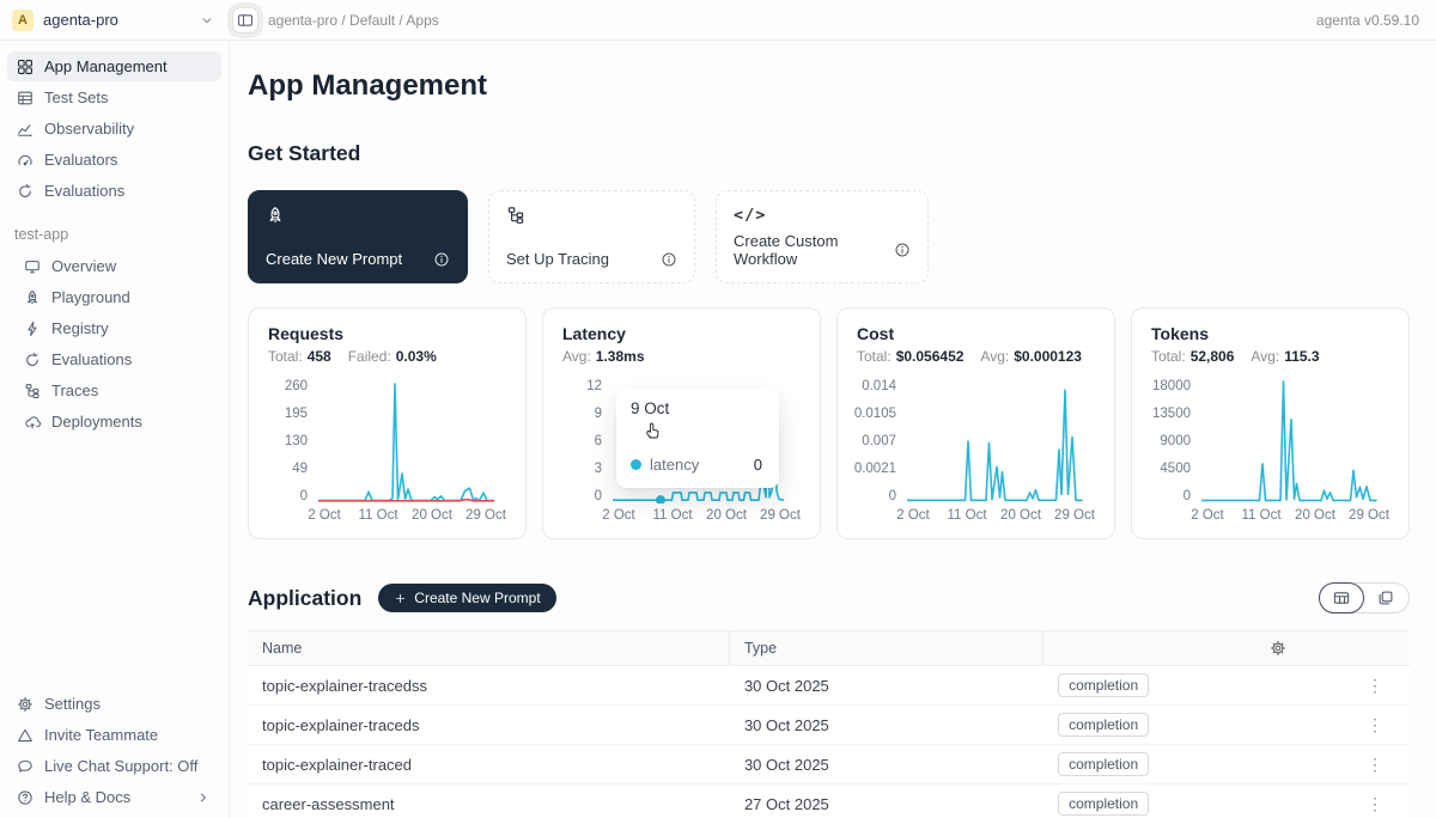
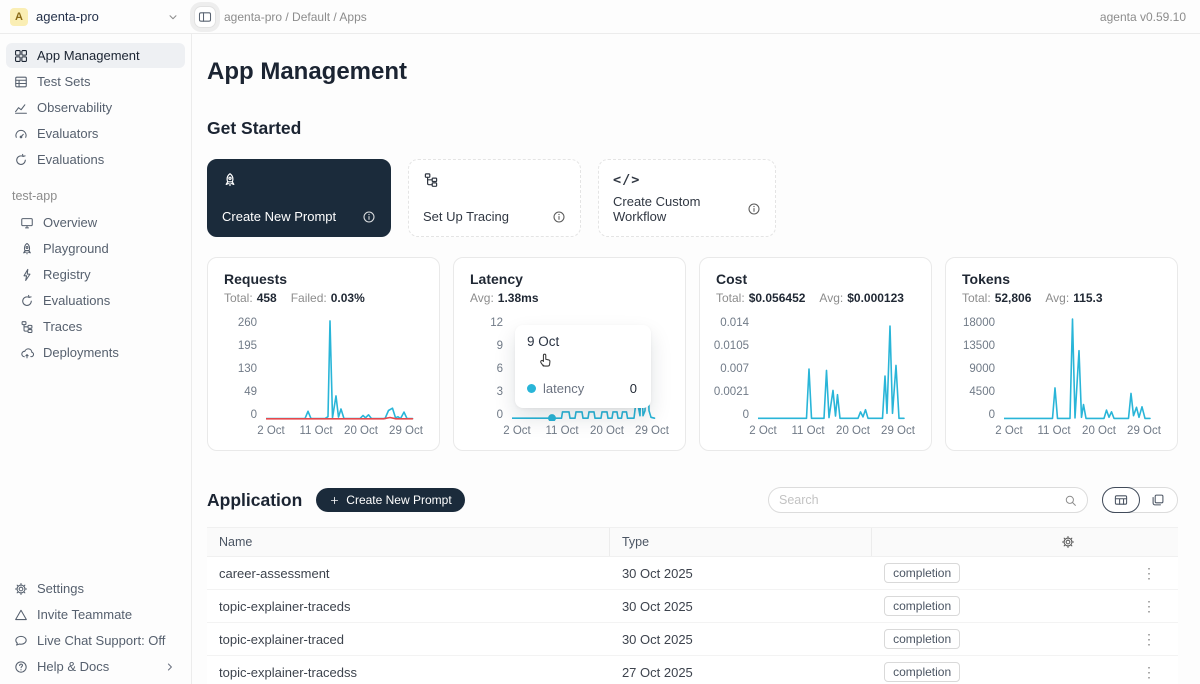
  A
  agenta-pro
  agenta-pro / Default / Apps
  agenta v0.59.10
  App Management
  Test Sets
  Observability
  Evaluators
  Evaluations
  test-app
  Overview
  Playground
  Registry
  Evaluations
  Traces
  Deployments
  Settings
  Invite Teammate
  Live Chat Support: Off
  Help & Docs
  App Management
  Get Started
  Create New Prompt
  Set Up Tracing
  </>
  Create Custom Workflow
  Requests
  Total: 458
  Failed: 0.03%
  260
  195
  130
  49
  0
  2 Oct
  11 Oct
  20 Oct
  29 Oct
  Latency
  Avg: 1.38ms
  12
  9
  6
  3
  0
  2 Oct
  11 Oct
  20 Oct
  29 Oct
  Cost
  Total: $0.056452
  Avg: $0.000123
  0.014
  0.0105
  0.007
  0.0021
  0
  2 Oct
  11 Oct
  20 Oct
  29 Oct
  Tokens
  Total: 52,806
  Avg: 115.3
  18000
  13500
  9000
  4500
  0
  2 Oct
  11 Oct
  20 Oct
  29 Oct
  9 Oct
  latency
  0
  Application
  Create New Prompt
+ Search
  Name
  Type
- topic-explainer-tracedss
+ career-assessment
  30 Oct 2025
  completion
  ⋮
  topic-explainer-traceds
  30 Oct 2025
  completion
  ⋮
  topic-explainer-traced
  30 Oct 2025
  completion
  ⋮
- career-assessment
+ topic-explainer-tracedss
  27 Oct 2025
  completion
  ⋮
